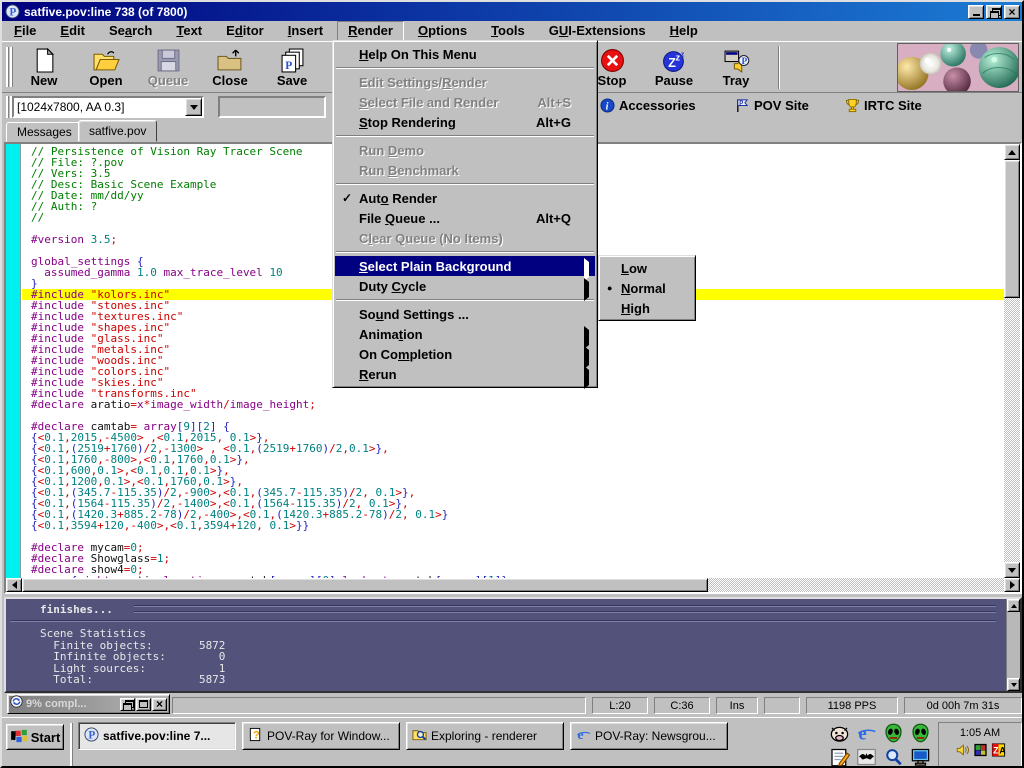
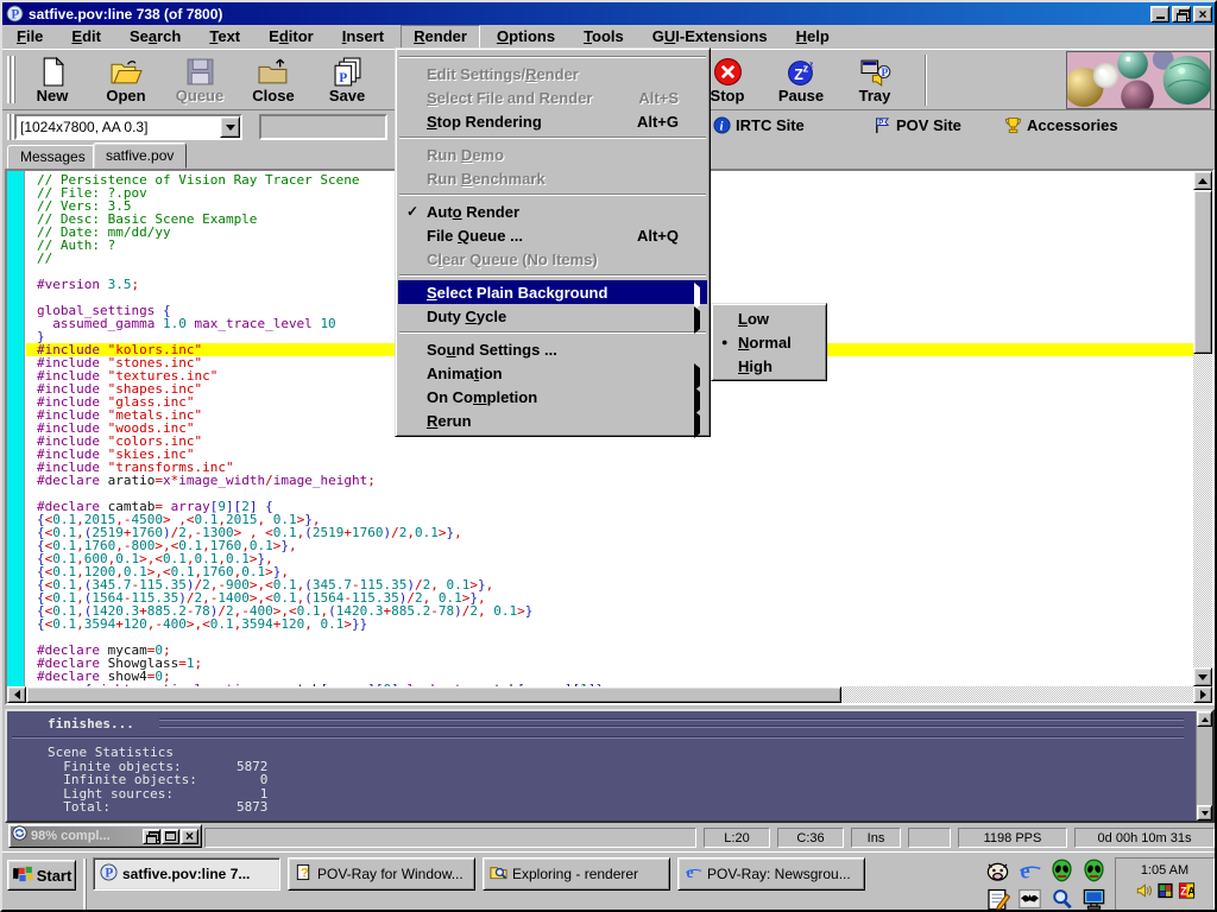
  P
  satfive.pov:line 738 (of 7800)
  ×
  File
  Edit
  Search
  Text
  Editor
  Insert
  Render
  Options
  Tools
  GUI-Extensions
  Help
  New
  Open
  Queue
  Close
  P
  Save
  Stop
  Z
  z
  z
  Pause
  P
  Tray
  [1024x7800, AA 0.3]
  i
- Accessories
+ IRTC Site
  POV Site
- IRTC Site
+ Accessories
  Messages
  satfive.pov
  // Persistence of Vision Ray Tracer Scene
  // File: ?.pov
  // Vers: 3.5
  // Desc: Basic Scene Example
  // Date: mm/dd/yy
  // Auth: ?
  //
  #version 3.5;
  global_settings {
  assumed_gamma 1.0 max_trace_level 10
  }
  #include "kolors.inc"
  #include "stones.inc"
  #include "textures.inc"
  #include "shapes.inc"
  #include "glass.inc"
  #include "metals.inc"
  #include "woods.inc"
  #include "colors.inc"
  #include "skies.inc"
  #include "transforms.inc"
  #declare aratio=x*image_width/image_height;
  #declare camtab= array[9][2] {
  {<0.1,2015,-4500> ,<0.1,2015, 0.1>},
  {<0.1,(2519+1760)/2,-1300> , <0.1,(2519+1760)/2,0.1>},
  {<0.1,1760,-800>,<0.1,1760,0.1>},
  {<0.1,600,0.1>,<0.1,0.1,0.1>},
  {<0.1,1200,0.1>,<0.1,1760,0.1>},
  {<0.1,(345.7-115.35)/2,-900>,<0.1,(345.7-115.35)/2, 0.1>},
  {<0.1,(1564-115.35)/2,-1400>,<0.1,(1564-115.35)/2, 0.1>},
  {<0.1,(1420.3+885.2-78)/2,-400>,<0.1,(1420.3+885.2-78)/2, 0.1>}
  {<0.1,3594+120,-400>,<0.1,3594+120, 0.1>}}
  #declare mycam=0;
  #declare Showglass=1;
  #declare show4=0;
  finishes...
  Scene Statistics
  Finite objects: 5872
  Infinite objects: 0
  Light sources: 1
  Total: 5873
  L:20
  C:36
  Ins
  1198 PPS
- 0d 00h 7m 31s
+ 0d 00h 10m 31s
- 9% compl...
+ 98% compl...
  ×
  Start
  P
  satfive.pov:line 7...
  ?
  POV-Ray for Window...
  Exploring - renderer
  e
  POV-Ray: Newsgrou...
  e
  1:05 AM
  Z
  A
- Help On This Menu
  Edit Settings/Render
  Select File and Render
  Alt+S
  Stop Rendering
  Alt+G
  Run Demo
  Run Benchmark
  ✓
  Auto Render
  File Queue ...
  Alt+Q
  Clear Queue (No Items)
  Select Plain Background
  Duty Cycle
  Sound Settings ...
  Animation
  On Completion
  Rerun
  Low
  ●
  Normal
  High
